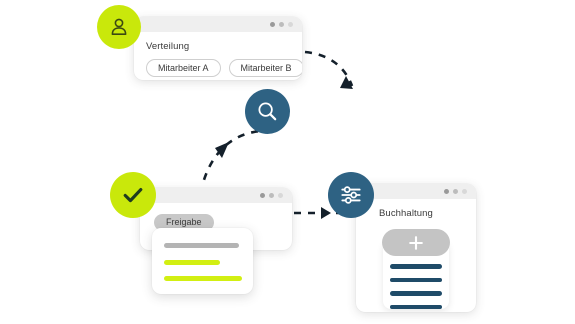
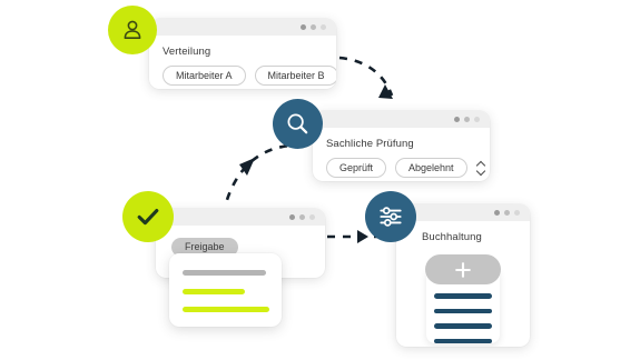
  Verteilung
  Mitarbeiter A
  Mitarbeiter B
+ Sachliche Prüfung
+ Geprüft
+ Abgelehnt
  Freigabe
  Buchhaltung
